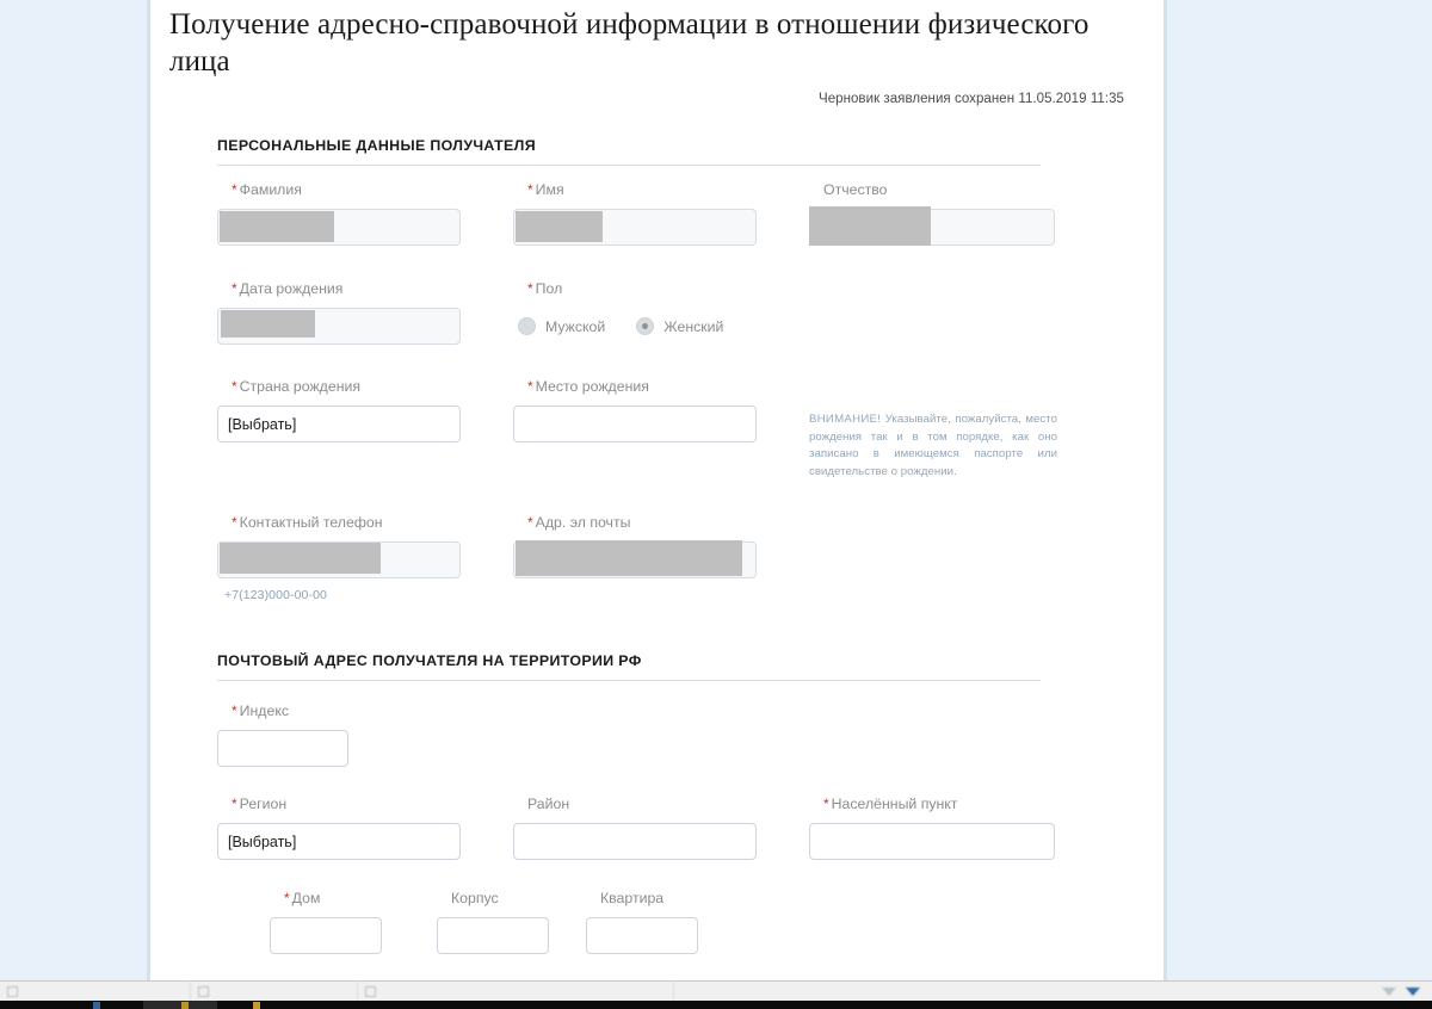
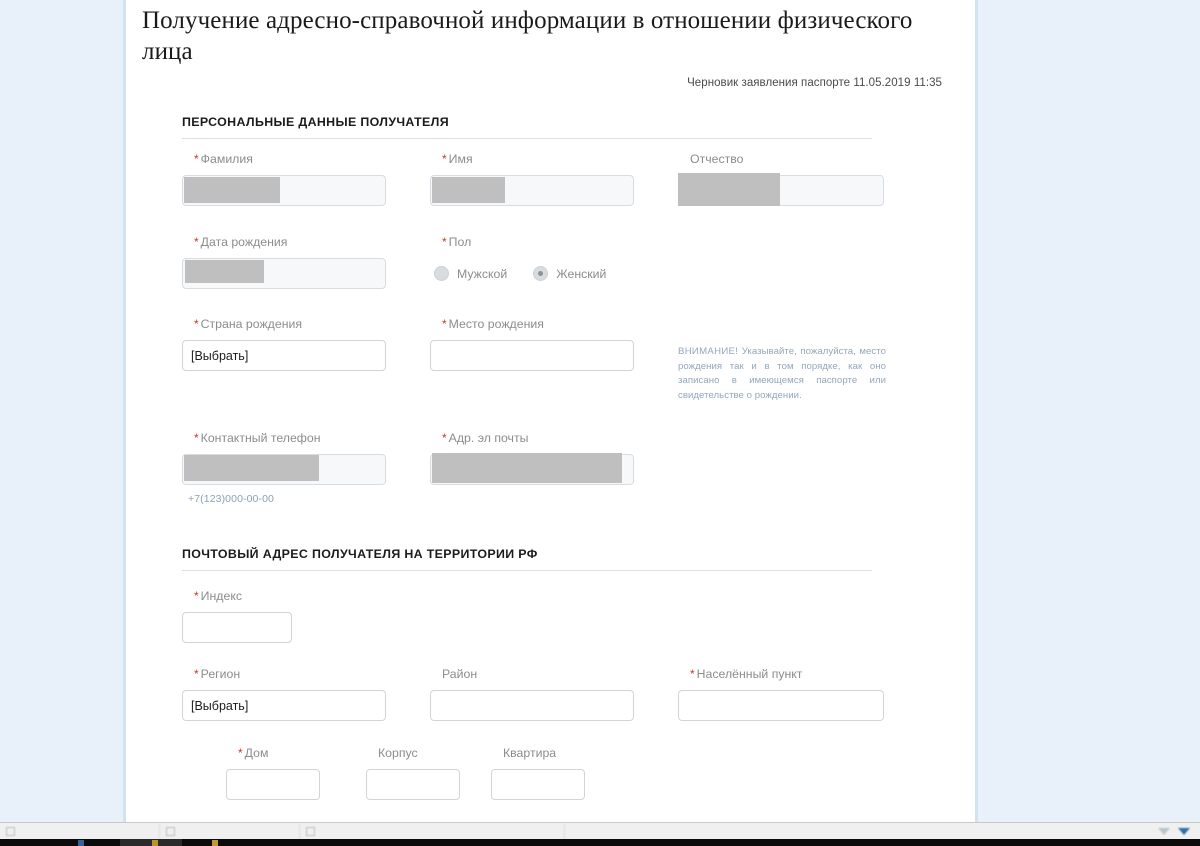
  Получение адресно-справочной информации в отношении физического лица
- Черновик заявления сохранен 11.05.2019 11:35
+ Черновик заявления паспорте 11.05.2019 11:35
  ПЕРСОНАЛЬНЫЕ ДАННЫЕ ПОЛУЧАТЕЛЯ
  * Фамилия
  * Имя
  Отчество
  * Дата рождения
  * Пол
  Мужской
  Женский
  * Страна рождения
  [Выбрать]
  * Место рождения
  ВНИМАНИЕ! Указывайте, пожалуйста, место рождения так и в том порядке, как оно записано в имеющемся паспорте или свидетельстве о рождении.
  * Контактный телефон
  +7(123)000-00-00
  * Адр. эл почты
  ПОЧТОВЫЙ АДРЕС ПОЛУЧАТЕЛЯ НА ТЕРРИТОРИИ РФ
  * Индекс
  * Регион
  [Выбрать]
  Район
  * Населённый пункт
  * Дом
  Корпус
  Квартира
